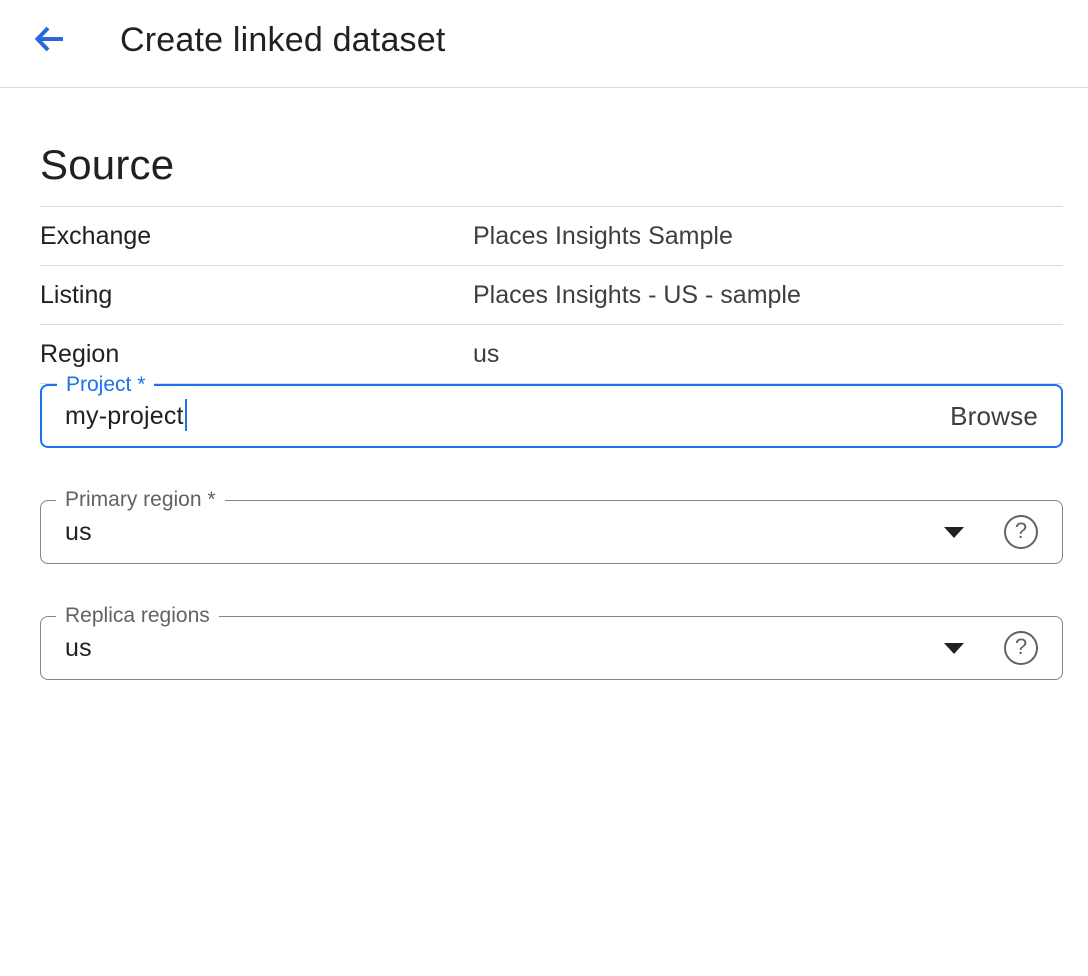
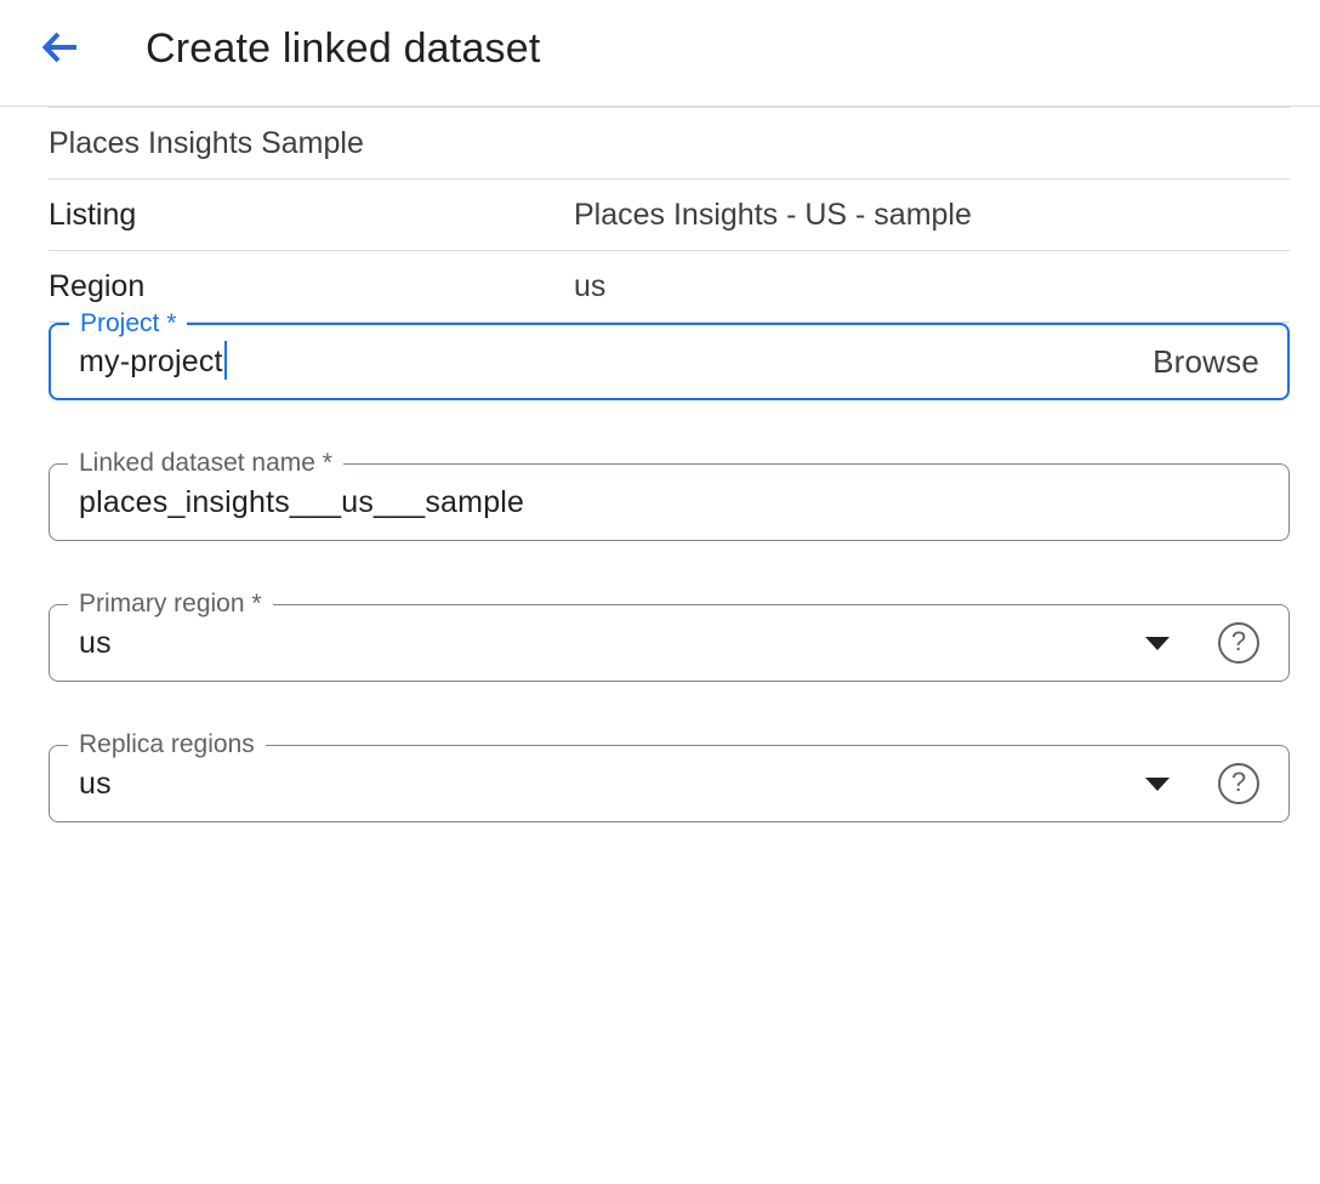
  Create linked dataset
- Source
- Exchange
  Places Insights Sample
  Listing
  Places Insights - US - sample
  Region
  us
  Project *
  my-project
  Browse
+ Linked dataset name *
+ places_insights___us___sample
  Primary region *
  us
  ?
  Replica regions
  us
  ?
